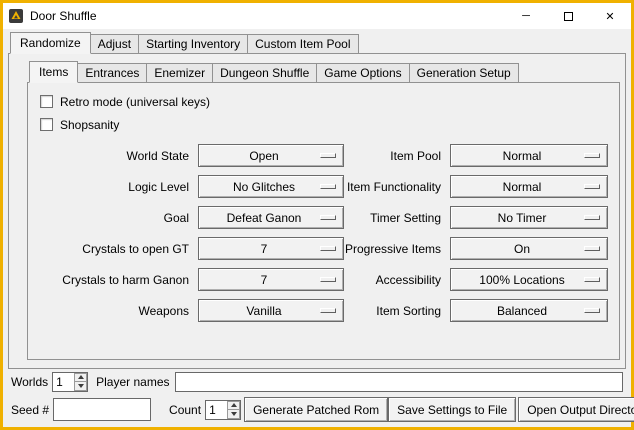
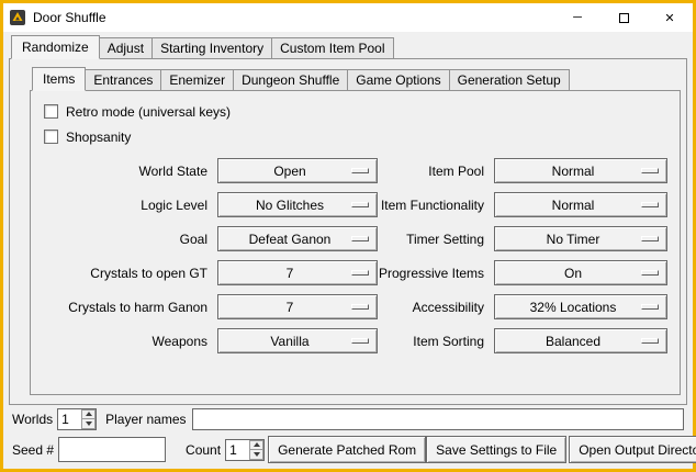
  Door Shuffle
  ─
  ✕
  Randomize
  Adjust
  Starting Inventory
  Custom Item Pool
  Items
  Entrances
  Enemizer
  Dungeon Shuffle
  Game Options
  Generation Setup
  Retro mode (universal keys)
  Shopsanity
  World State
  Open
  Item Pool
  Normal
  Logic Level
  No Glitches
  Item Functionality
  Normal
  Goal
  Defeat Ganon
  Timer Setting
  No Timer
  Crystals to open GT
  7
  Progressive Items
  On
  Crystals to harm Ganon
  7
  Accessibility
- 100% Locations
+ 32% Locations
  Weapons
  Vanilla
  Item Sorting
  Balanced
  Worlds
  1
  Player names
  Seed #
  Count
  1
  Generate Patched Rom
  Save Settings to File
  Open Output Direct
